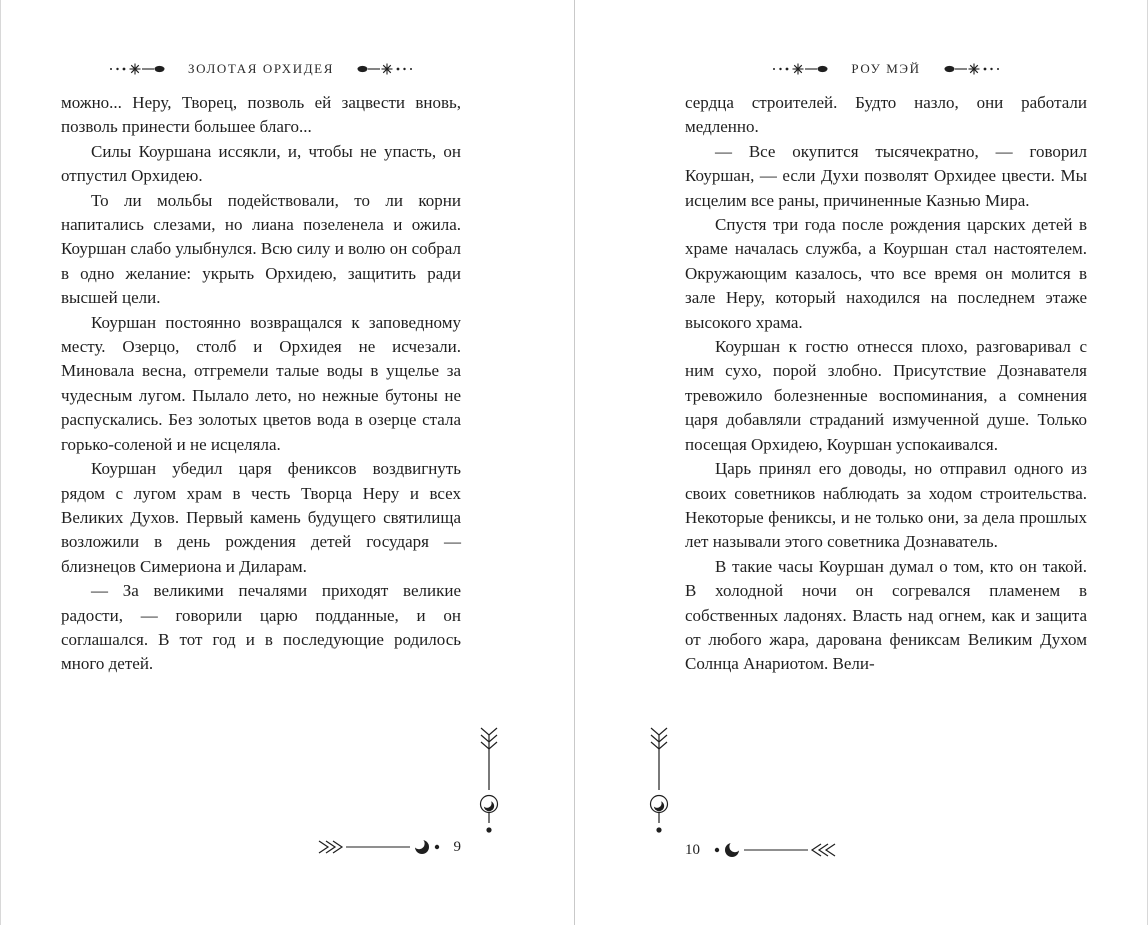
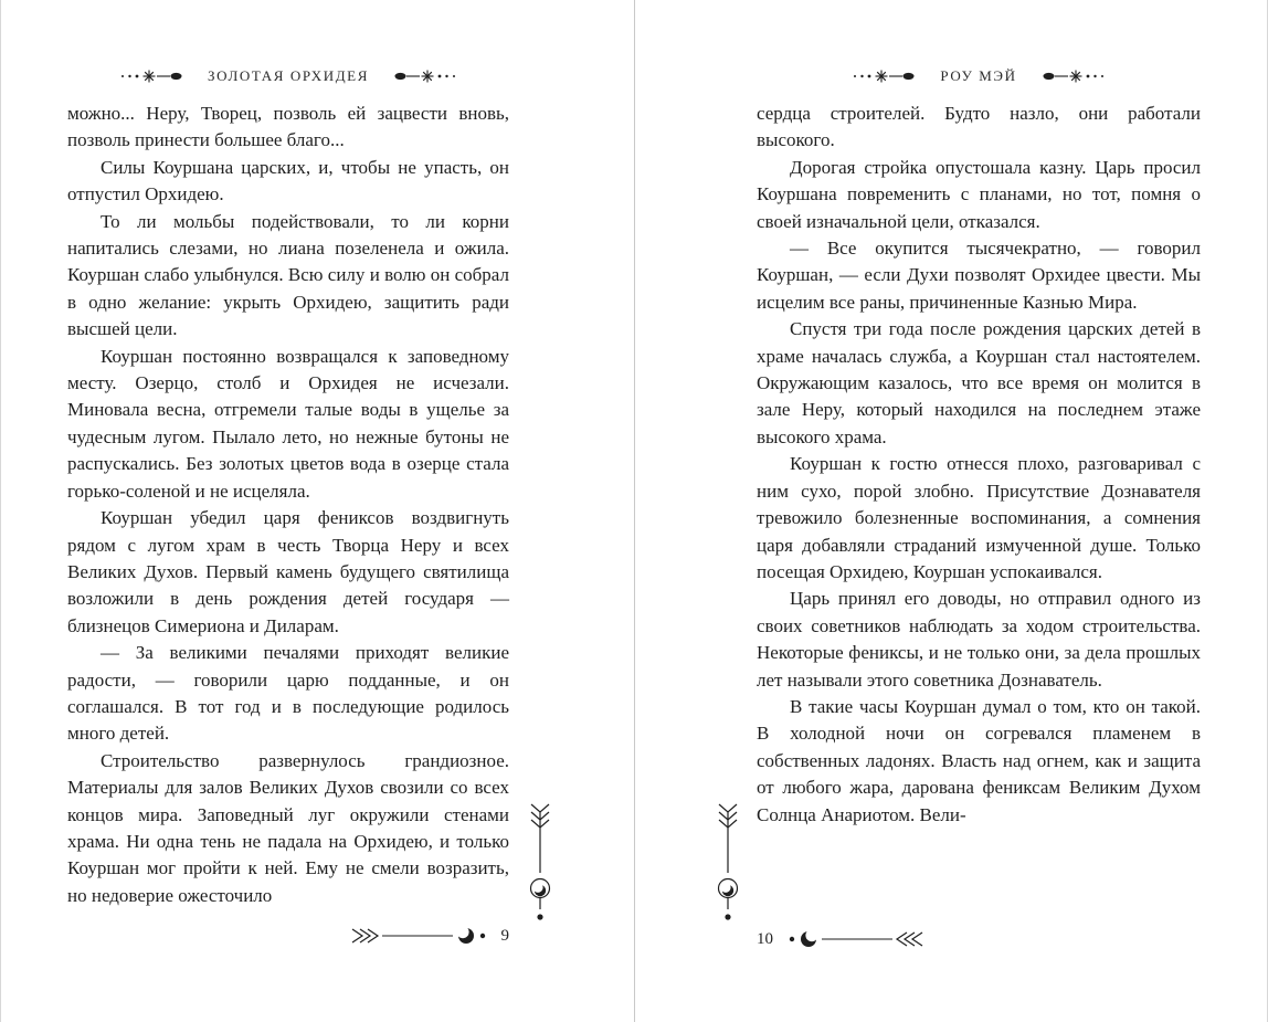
  ЗОЛОТАЯ ОРХИДЕЯ
  можно... Неру, Творец, позволь ей зацвести вновь, позволь принести большее благо...
- Силы Коуршана иссякли, и, чтобы не упасть, он отпустил Орхидею.
+ Силы Коуршана царских, и, чтобы не упасть, он отпустил Орхидею.
  То ли мольбы подействовали, то ли корни напитались слезами, но лиана позеленела и ожила. Коуршан слабо улыбнулся. Всю силу и волю он собрал в одно желание: укрыть Орхидею, защитить ради высшей цели.
  Коуршан постоянно возвращался к заповедному месту. Озерцо, столб и Орхидея не исчезали. Миновала весна, отгремели талые воды в ущелье за чудесным лугом. Пылало лето, но нежные бутоны не распускались. Без золотых цветов вода в озерце стала горько-соленой и не исцеляла.
  Коуршан убедил царя фениксов воздвигнуть рядом с лугом храм в честь Творца Неру и всех Великих Духов. Первый камень будущего святилища возложили в день рождения детей государя — близнецов Симериона и Диларам.
  — За великими печалями приходят великие радости, — говорили царю подданные, и он соглашался. В тот год и в последующие родилось много детей.
+ Строительство развернулось грандиозное. Материалы для залов Великих Духов свозили со всех концов мира. Заповедный луг окружили стенами храма. Ни одна тень не падала на Орхидею, и только Коуршан мог пройти к ней. Ему не смели возразить, но недоверие ожесточило
  9
  РОУ МЭЙ
- сердца строителей. Будто назло, они работали медленно.
+ сердца строителей. Будто назло, они работали высокого.
+ Дорогая стройка опустошала казну. Царь просил Коуршана повременить с планами, но тот, помня о своей изначальной цели, отказался.
  — Все окупится тысячекратно, — говорил Коуршан, — если Духи позволят Орхидее цвести. Мы исцелим все раны, причиненные Казнью Мира.
  Спустя три года после рождения царских детей в храме началась служба, а Коуршан стал настоятелем. Окружающим казалось, что все время он молится в зале Неру, который находился на последнем этаже высокого храма.
  Коуршан к гостю отнесся плохо, разговаривал с ним сухо, порой злобно. Присутствие Дознавателя тревожило болезненные воспоминания, а сомнения царя добавляли страданий измученной душе. Только посещая Орхидею, Коуршан успокаивался.
  Царь принял его доводы, но отправил одного из своих советников наблюдать за ходом строительства. Некоторые фениксы, и не только они, за дела прошлых лет называли этого советника Дознаватель.
  В такие часы Коуршан думал о том, кто он такой. В холодной ночи он согревался пламенем в собственных ладонях. Власть над огнем, как и защита от любого жара, дарована фениксам Великим Духом Солнца Анариотом. Вели-
  10
